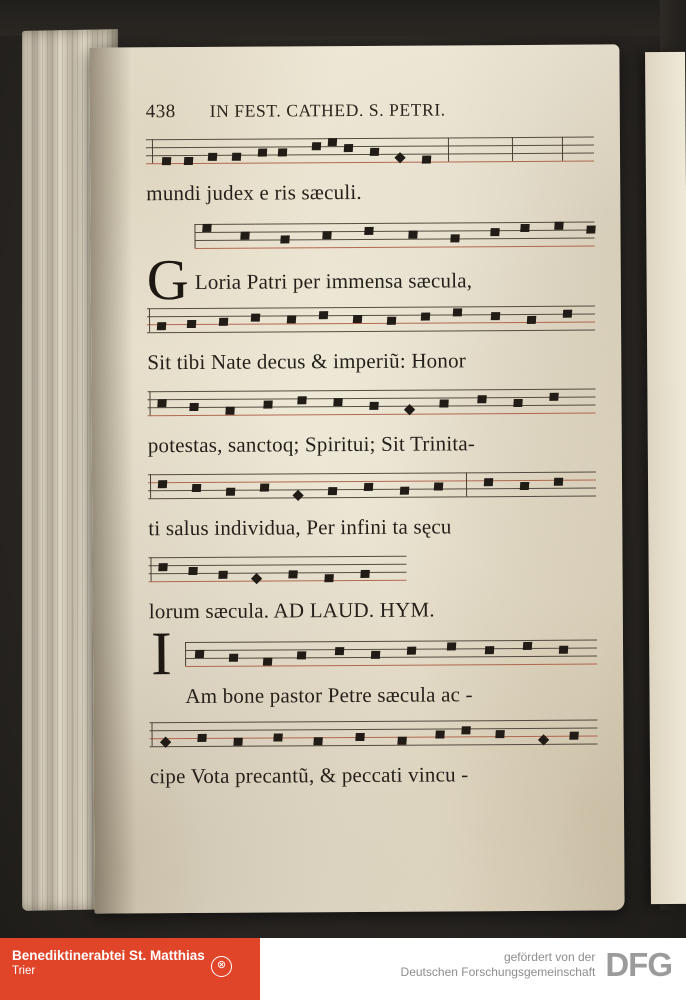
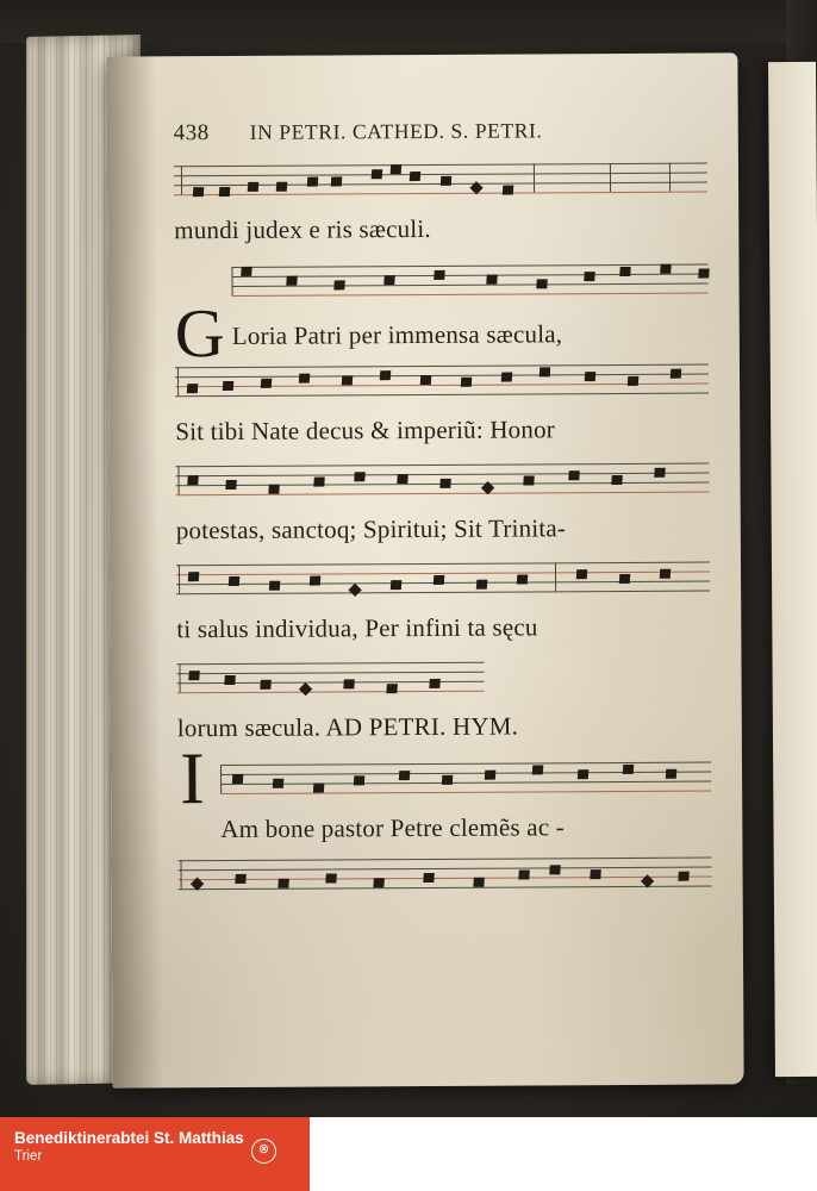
  438
- IN FEST. CATHED. S. PETRI.
+ IN PETRI. CATHED. S. PETRI.
  mundi judex e ris sæculi.
  G
  Loria Patri per immensa sæcula,
  Sit tibi Nate decus & imperiũ: Honor
  potestas, sanctoq; Spiritui; Sit Trinita-
  ti salus individua, Per infini ta sęcu
- lorum sæcula. AD LAUD. HYM.
+ lorum sæcula. AD PETRI. HYM.
  I
- Am bone pastor Petre sæcula ac -
+ Am bone pastor Petre clemẽs ac -
- cipe Vota precantũ, & peccati vincu -
  Benediktinerabtei St. Matthias
  Trier
  ⊗
- gefördert von der
- Deutschen Forschungsgemeinschaft
- DFG
